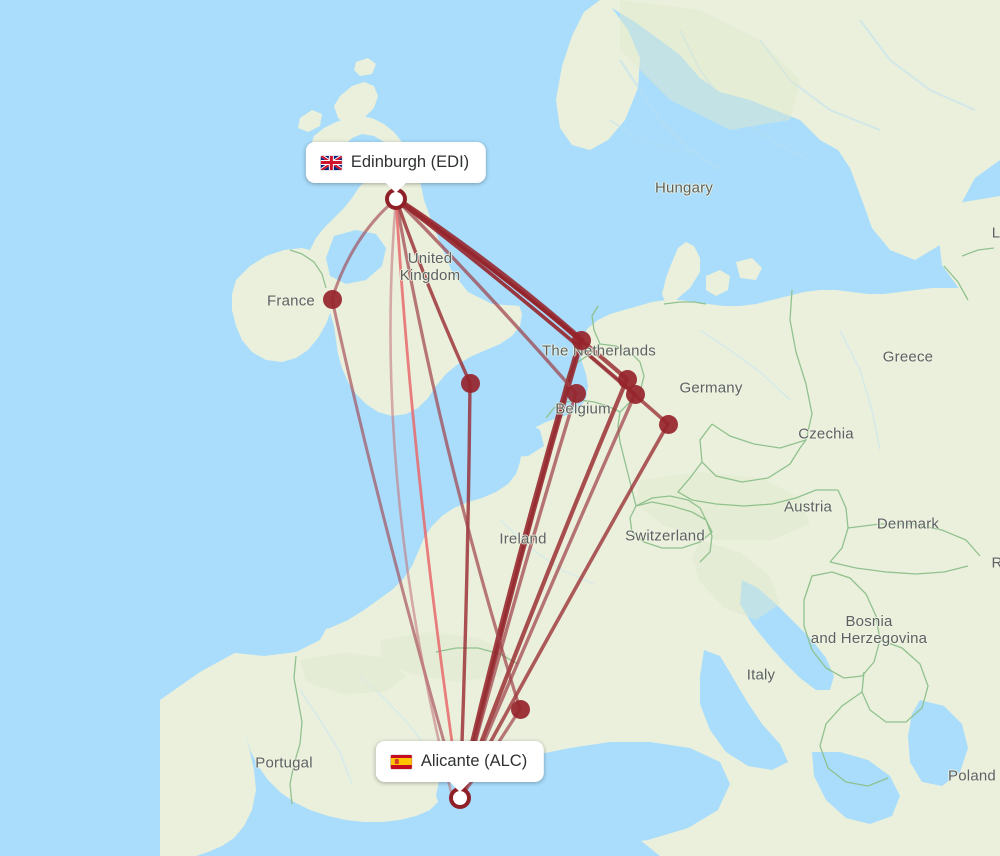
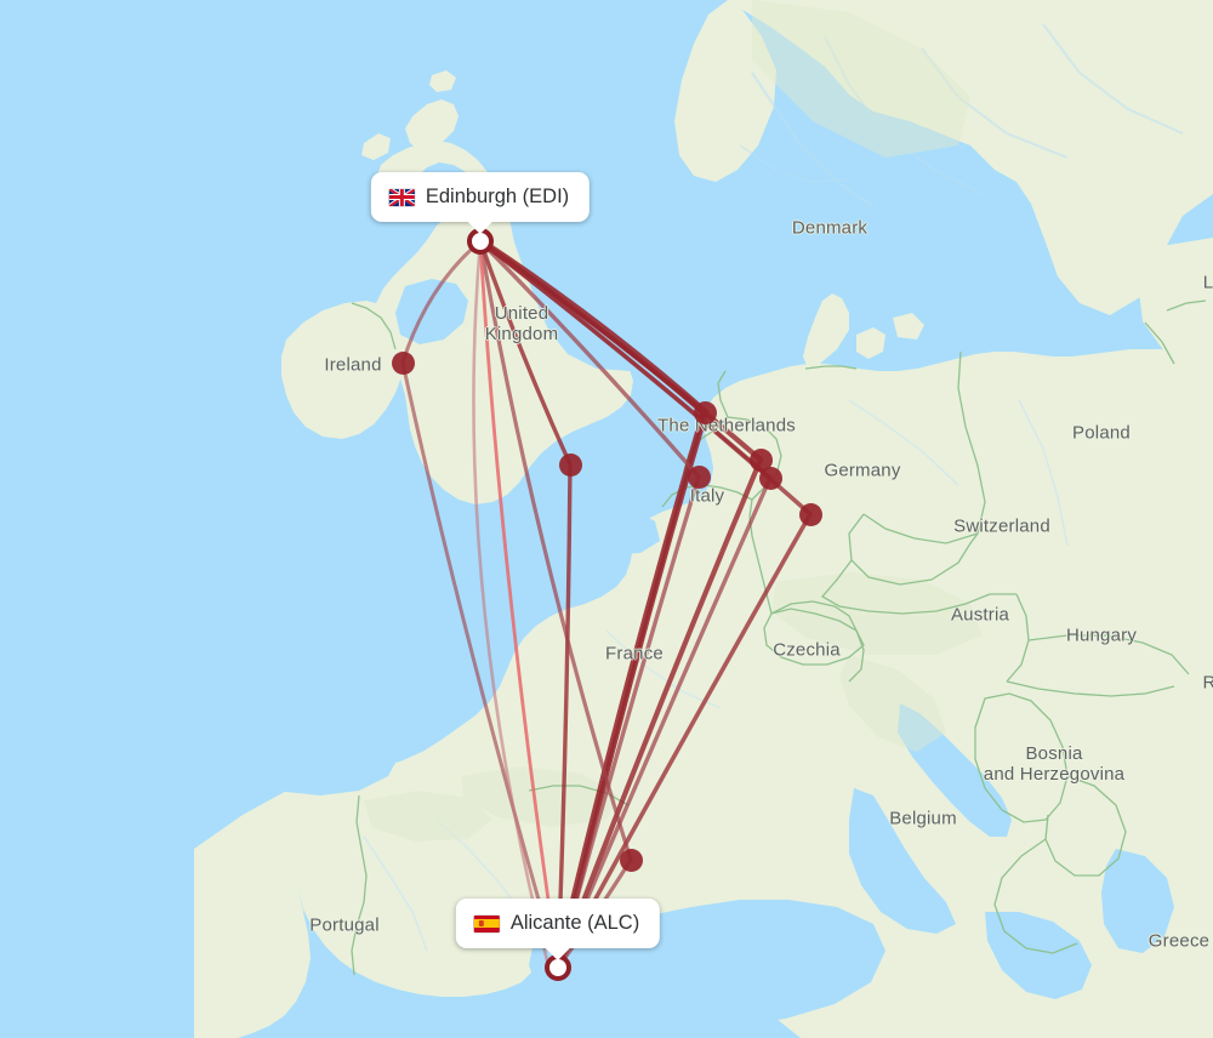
- Hungary
+ Denmark
- Greece
+ Poland
  Germany
- Czechia
+ Switzerland
  Austria
- Denmark
+ Hungary
  Bosnia
  and Herzegovina
- Italy
+ Belgium
- Poland
+ Greece
- Switzerland
+ Czechia
- Ireland
+ France
  Portugal
- France
+ Ireland
  United
  Kingdom
  The Netherlands
- Belgium
+ Italy
  L
  R
  Edinburgh (EDI)
  Alicante (ALC)
